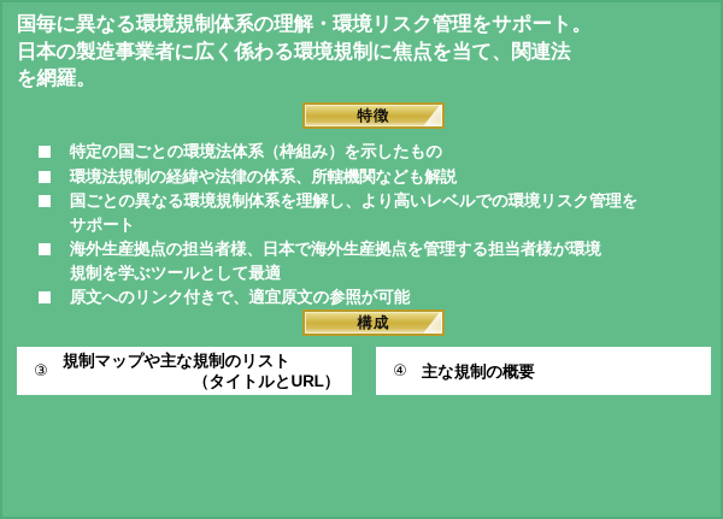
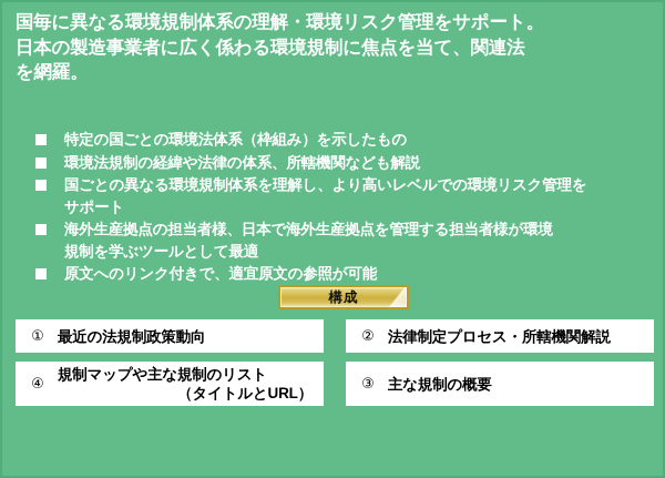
  国毎に異なる環境規制体系の理解・環境リスク管理をサポート。
  日本の製造事業者に広く係わる環境規制に焦点を当て、関連法
  を網羅。
- 特徴
  特定の国ごとの環境法体系（枠組み）を示したもの
  環境法規制の経緯や法律の体系、所轄機関なども解説
  国ごとの異なる環境規制体系を理解し、より高いレベルでの環境リスク管理を
  サポート
  海外生産拠点の担当者様、日本で海外生産拠点を管理する担当者様が環境
  規制を学ぶツールとして最適
  原文へのリンク付きで、適宜原文の参照が可能
  構成
+ ①
+ 最近の法規制政策動向
+ ②
+ 法律制定プロセス・所轄機関解説
- ③
+ ④
  規制マップや主な規制のリスト
  （タイトルとURL）
- ④
+ ③
  主な規制の概要
